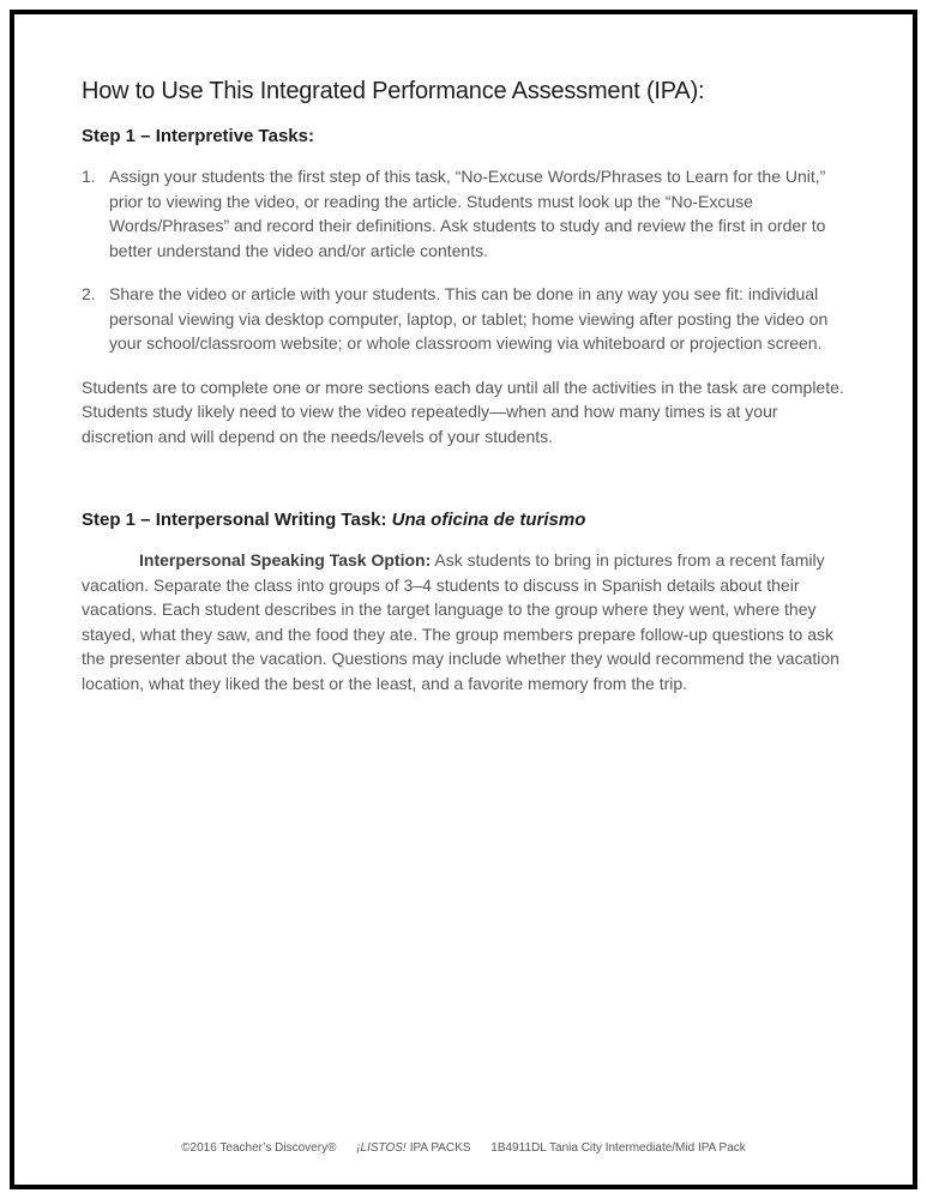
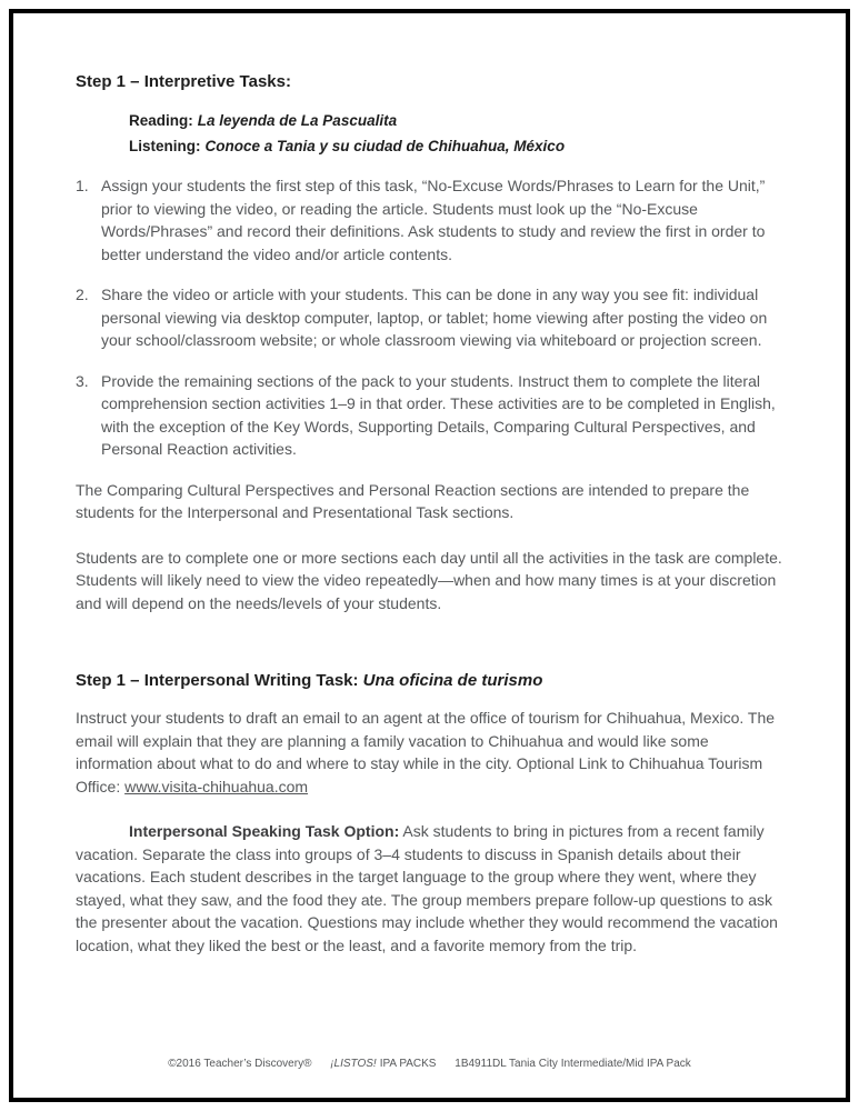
- How to Use This Integrated Performance Assessment (IPA):
  Step 1 – Interpretive Tasks:
+ Reading: La leyenda de La Pascualita
+ Listening: Conoce a Tania y su ciudad de Chihuahua, México
  1.
  Assign your students the first step of this task, “No-Excuse Words/Phrases to Learn for the Unit,” prior to viewing the video, or reading the article. Students must look up the “No-Excuse Words/Phrases” and record their definitions. Ask students to study and review the first in order to better understand the video and/or article contents.
  2.
  Share the video or article with your students. This can be done in any way you see fit: individual personal viewing via desktop computer, laptop, or tablet; home viewing after posting the video on your school/classroom website; or whole classroom viewing via whiteboard or projection screen.
+ 3.
+ Provide the remaining sections of the pack to your students. Instruct them to complete the literal comprehension section activities 1–9 in that order. These activities are to be completed in English, with the exception of the Key Words, Supporting Details, Comparing Cultural Perspectives, and Personal Reaction activities.
+ The Comparing Cultural Perspectives and Personal Reaction sections are intended to prepare the students for the Interpersonal and Presentational Task sections.
- Students are to complete one or more sections each day until all the activities in the task are complete. Students study likely need to view the video repeatedly—when and how many times is at your discretion and will depend on the needs/levels of your students.
+ Students are to complete one or more sections each day until all the activities in the task are complete. Students will likely need to view the video repeatedly—when and how many times is at your discretion and will depend on the needs/levels of your students.
  Step 1 – Interpersonal Writing Task: Una oficina de turismo
+ Instruct your students to draft an email to an agent at the office of tourism for Chihuahua, Mexico. The email will explain that they are planning a family vacation to Chihuahua and would like some information about what to do and where to stay while in the city. Optional Link to Chihuahua Tourism Office: www.visita-chihuahua.com
  Interpersonal Speaking Task Option: Ask students to bring in pictures from a recent family vacation. Separate the class into groups of 3–4 students to discuss in Spanish details about their vacations. Each student describes in the target language to the group where they went, where they stayed, what they saw, and the food they ate. The group members prepare follow-up questions to ask the presenter about the vacation. Questions may include whether they would recommend the vacation location, what they liked the best or the least, and a favorite memory from the trip.
  ©2016 Teacher’s Discovery® ¡LISTOS! IPA PACKS 1B4911DL Tania City Intermediate/Mid IPA Pack
